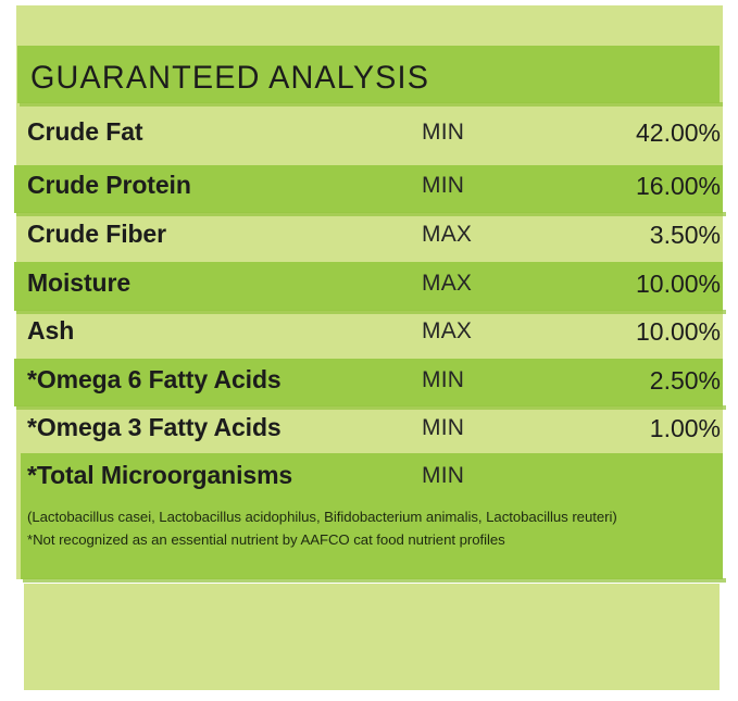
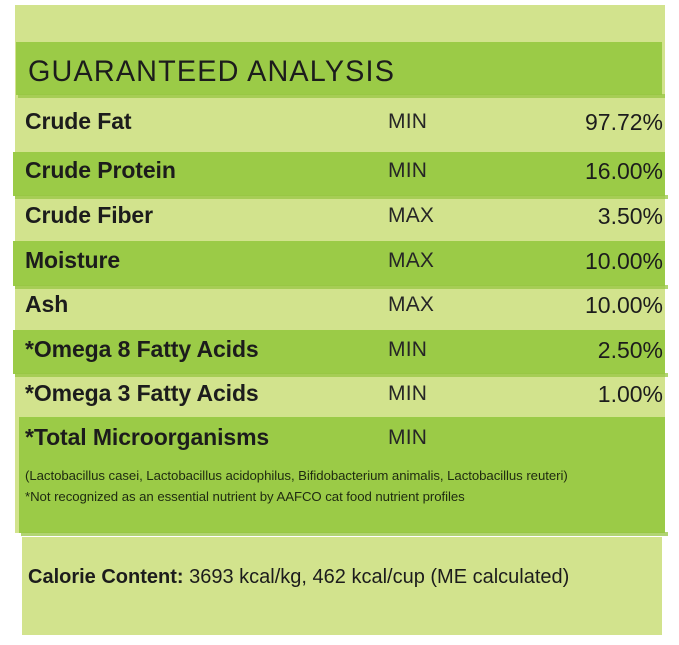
  GUARANTEED ANALYSIS
  Crude Fat
  MIN
- 42.00%
+ 97.72%
  Crude Protein
  MIN
  16.00%
  Crude Fiber
  MAX
  3.50%
  Moisture
  MAX
  10.00%
  Ash
  MAX
  10.00%
- *Omega 6 Fatty Acids
+ *Omega 8 Fatty Acids
  MIN
  2.50%
  *Omega 3 Fatty Acids
  MIN
  1.00%
  *Total Microorganisms
  MIN
  (Lactobacillus casei, Lactobacillus acidophilus, Bifidobacterium animalis, Lactobacillus reuteri)
  *Not recognized as an essential nutrient by AAFCO cat food nutrient profiles
+ Calorie Content: 3693 kcal/kg, 462 kcal/cup (ME calculated)
